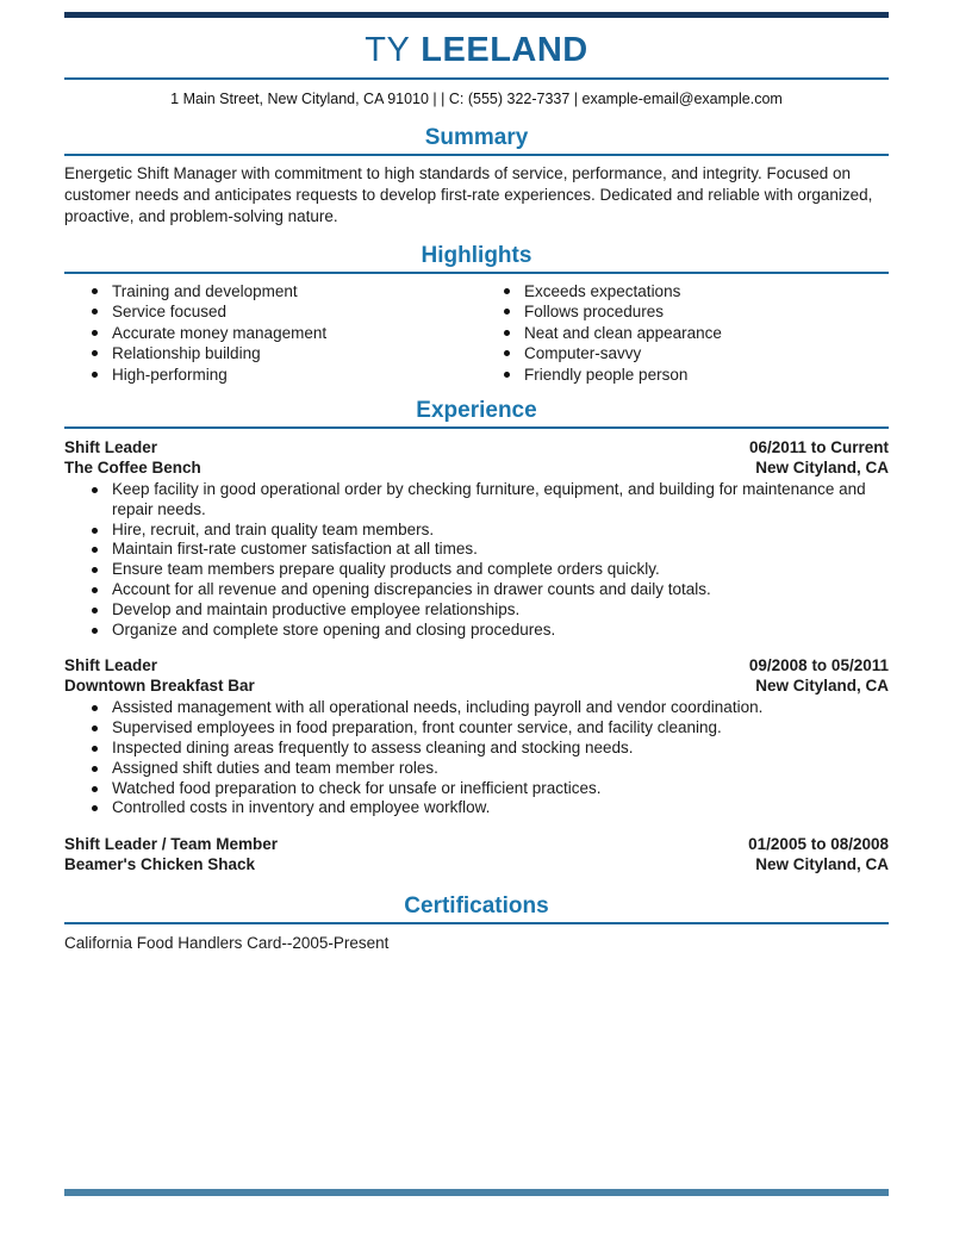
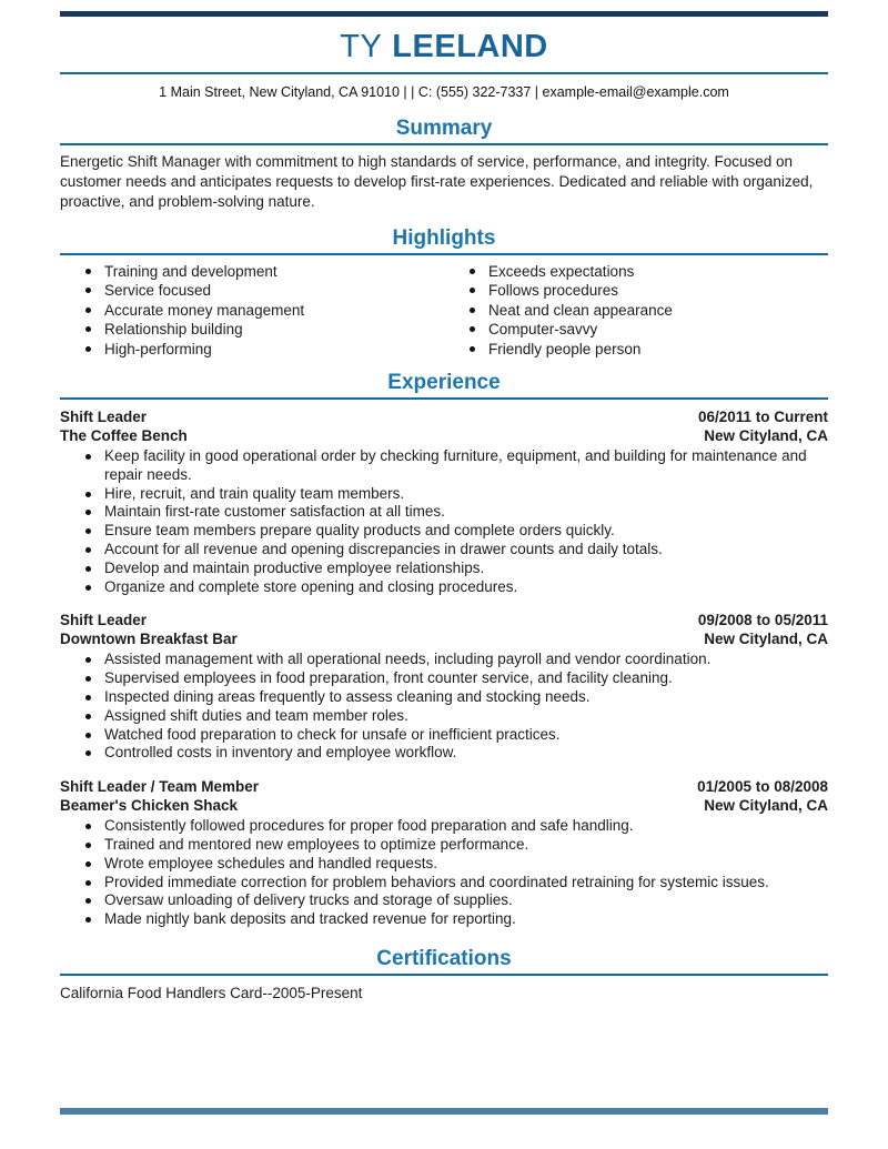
  TY LEELAND
  1 Main Street, New Cityland, CA 91010 | | C: (555) 322-7337 | example-email@example.com
  Summary
  Energetic Shift Manager with commitment to high standards of service, performance, and integrity. Focused on customer needs and anticipates requests to develop first-rate experiences. Dedicated and reliable with organized, proactive, and problem-solving nature.
  Highlights
  Training and development
  Service focused
  Accurate money management
  Relationship building
  High-performing
  Exceeds expectations
  Follows procedures
  Neat and clean appearance
  Computer-savvy
  Friendly people person
  Experience
  Shift Leader
  06/2011 to Current
  The Coffee Bench
  New Cityland, CA
  Keep facility in good operational order by checking furniture, equipment, and building for maintenance and repair needs.
  Hire, recruit, and train quality team members.
  Maintain first-rate customer satisfaction at all times.
  Ensure team members prepare quality products and complete orders quickly.
  Account for all revenue and opening discrepancies in drawer counts and daily totals.
  Develop and maintain productive employee relationships.
  Organize and complete store opening and closing procedures.
  Shift Leader
  09/2008 to 05/2011
  Downtown Breakfast Bar
  New Cityland, CA
  Assisted management with all operational needs, including payroll and vendor coordination.
  Supervised employees in food preparation, front counter service, and facility cleaning.
  Inspected dining areas frequently to assess cleaning and stocking needs.
  Assigned shift duties and team member roles.
  Watched food preparation to check for unsafe or inefficient practices.
  Controlled costs in inventory and employee workflow.
  Shift Leader / Team Member
  01/2005 to 08/2008
  Beamer's Chicken Shack
  New Cityland, CA
+ Consistently followed procedures for proper food preparation and safe handling.
+ Trained and mentored new employees to optimize performance.
+ Wrote employee schedules and handled requests.
+ Provided immediate correction for problem behaviors and coordinated retraining for systemic issues.
+ Oversaw unloading of delivery trucks and storage of supplies.
+ Made nightly bank deposits and tracked revenue for reporting.
  Certifications
  California Food Handlers Card--2005-Present
